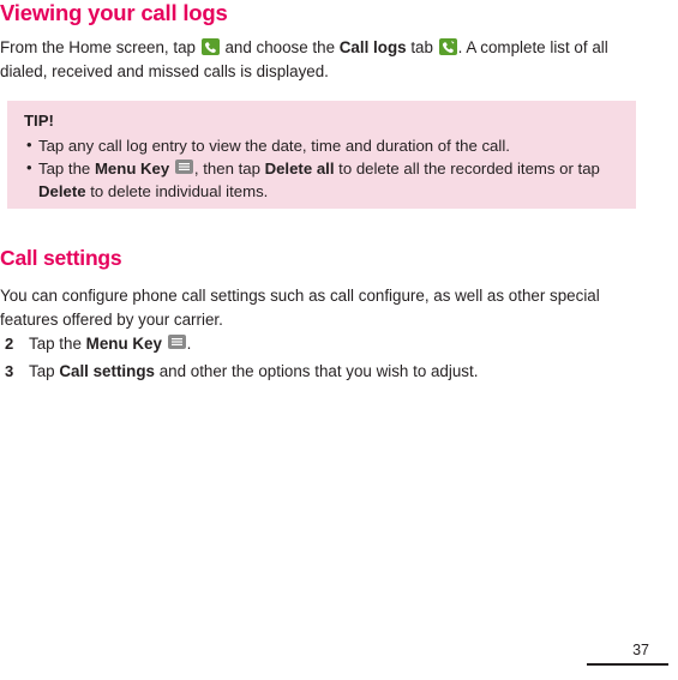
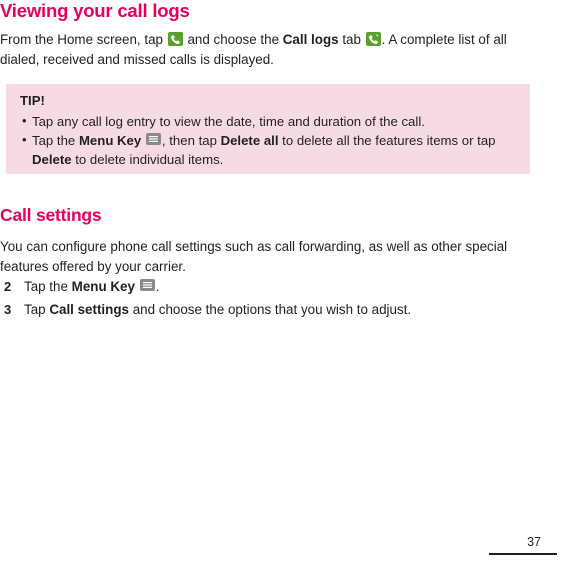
  Viewing your call logs
  From the Home screen, tap and choose the Call logs tab . A complete list of all dialed, received and missed calls is displayed.
  TIP!
  Tap any call log entry to view the date, time and duration of the call.
- Tap the Menu Key , then tap Delete all to delete all the recorded items or tap Delete to delete individual items.
+ Tap the Menu Key , then tap Delete all to delete all the features items or tap Delete to delete individual items.
  Call settings
- You can configure phone call settings such as call configure, as well as other special features offered by your carrier.
+ You can configure phone call settings such as call forwarding, as well as other special features offered by your carrier.
  2
  Tap the Menu Key .
  3
- Tap Call settings and other the options that you wish to adjust.
+ Tap Call settings and choose the options that you wish to adjust.
  37
